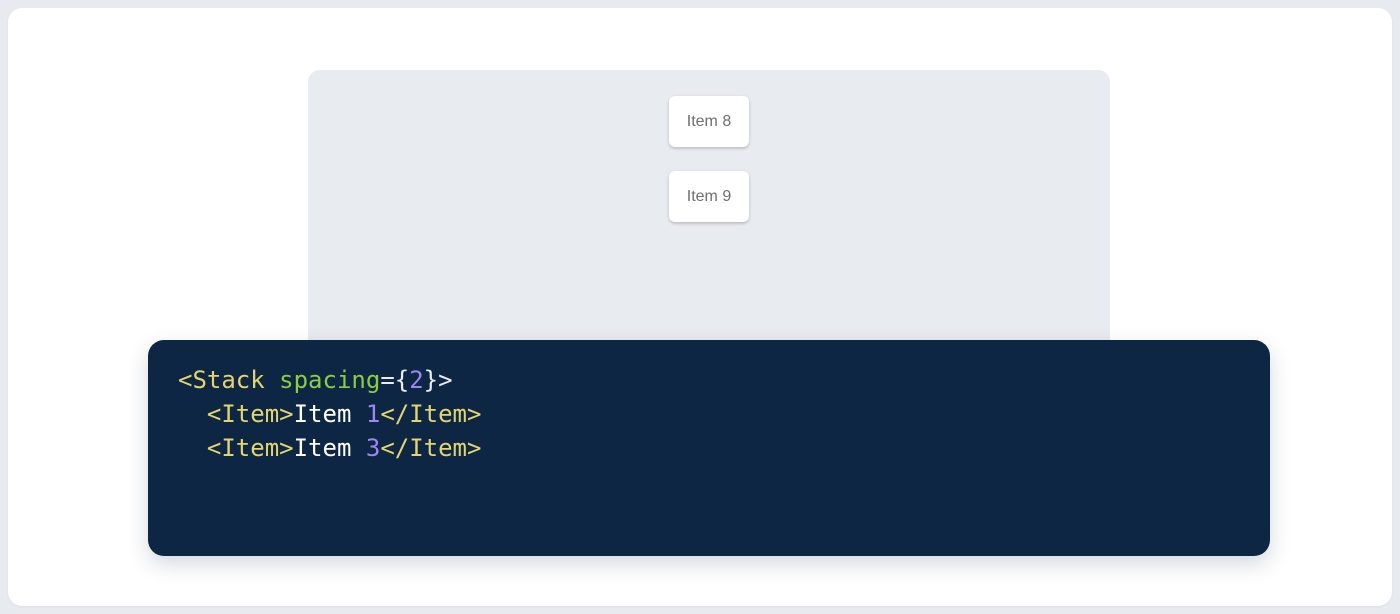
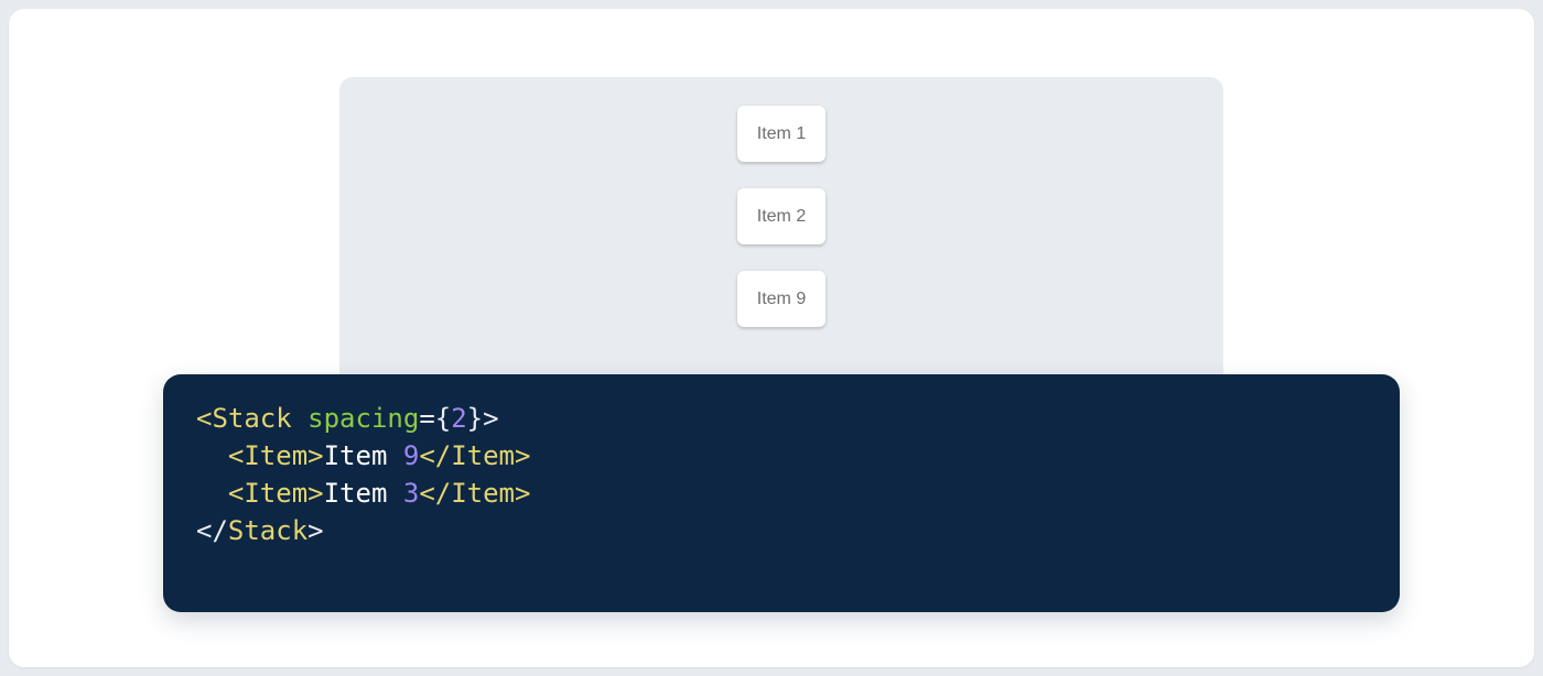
+ Item 1
- Item 8
+ Item 2
  Item 9
  <Stack spacing={2}>
- <Item>Item 1</Item>
+ <Item>Item 9</Item>
  <Item>Item 3</Item>
+ </Stack>
